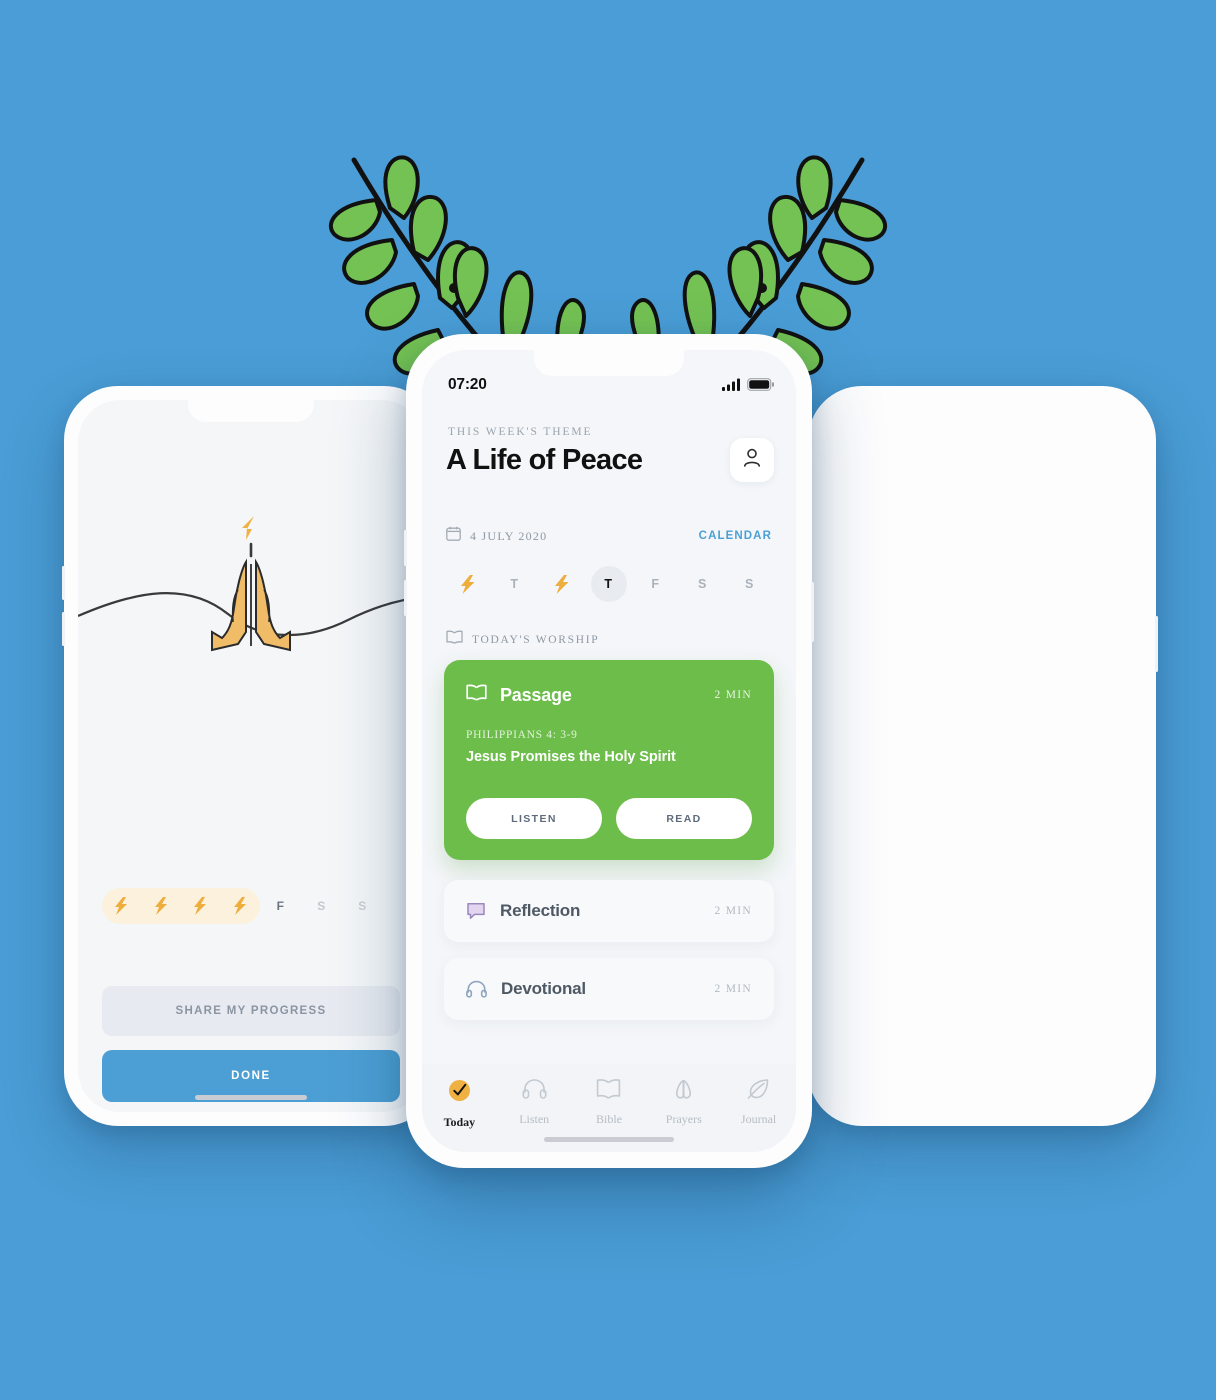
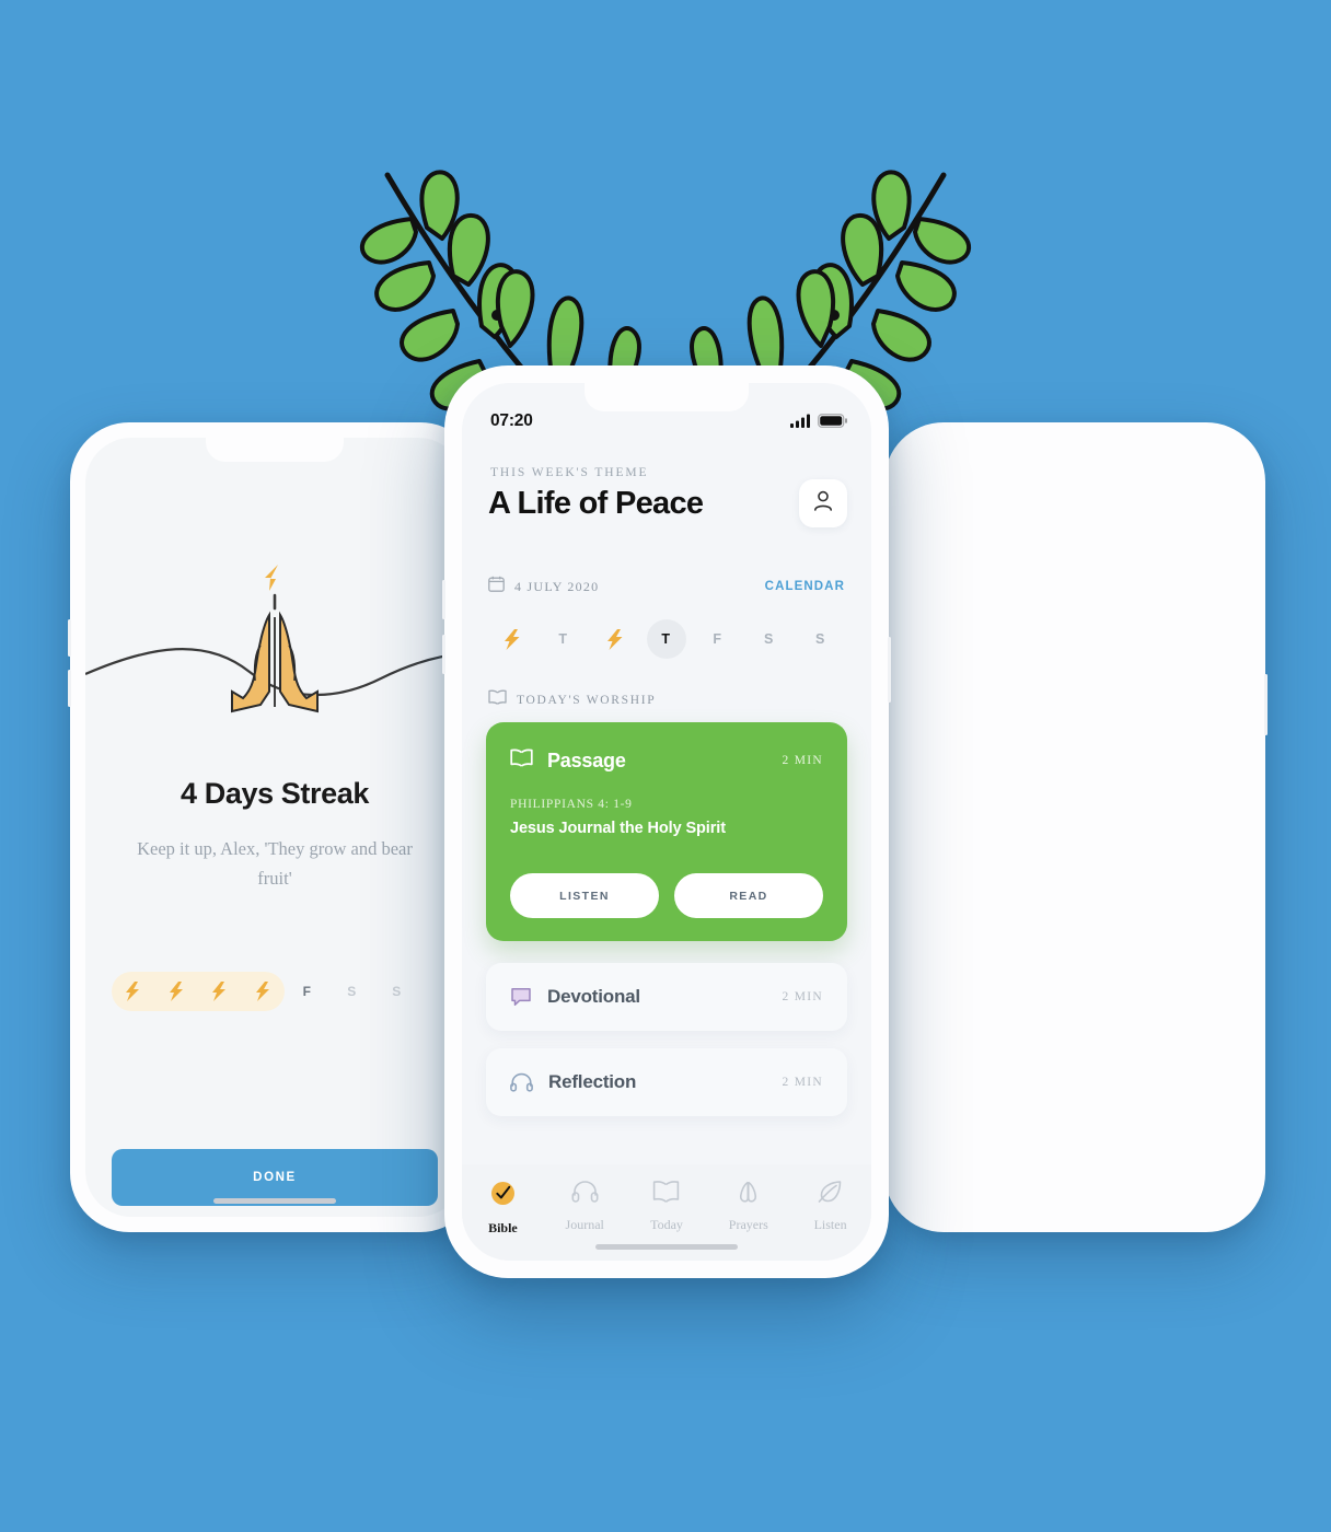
+ 4 Days Streak
+ Keep it up, Alex, 'They grow and bear fruit'
  F
  S
  S
- SHARE MY PROGRESS
  DONE
  07:20
  THIS WEEK'S THEME
  A Life of Peace
  4 JULY 2020
  CALENDAR
  T
  T
  F
  S
  S
  TODAY'S WORSHIP
  Passage
  2 MIN
- PHILIPPIANS 4: 3-9
+ PHILIPPIANS 4: 1-9
- Jesus Promises the Holy Spirit
+ Jesus Journal the Holy Spirit
  LISTEN
  READ
- Reflection
+ Devotional
  2 MIN
- Devotional
+ Reflection
  2 MIN
- Today
+ Bible
- Listen
+ Journal
- Bible
+ Today
  Prayers
- Journal
+ Listen
